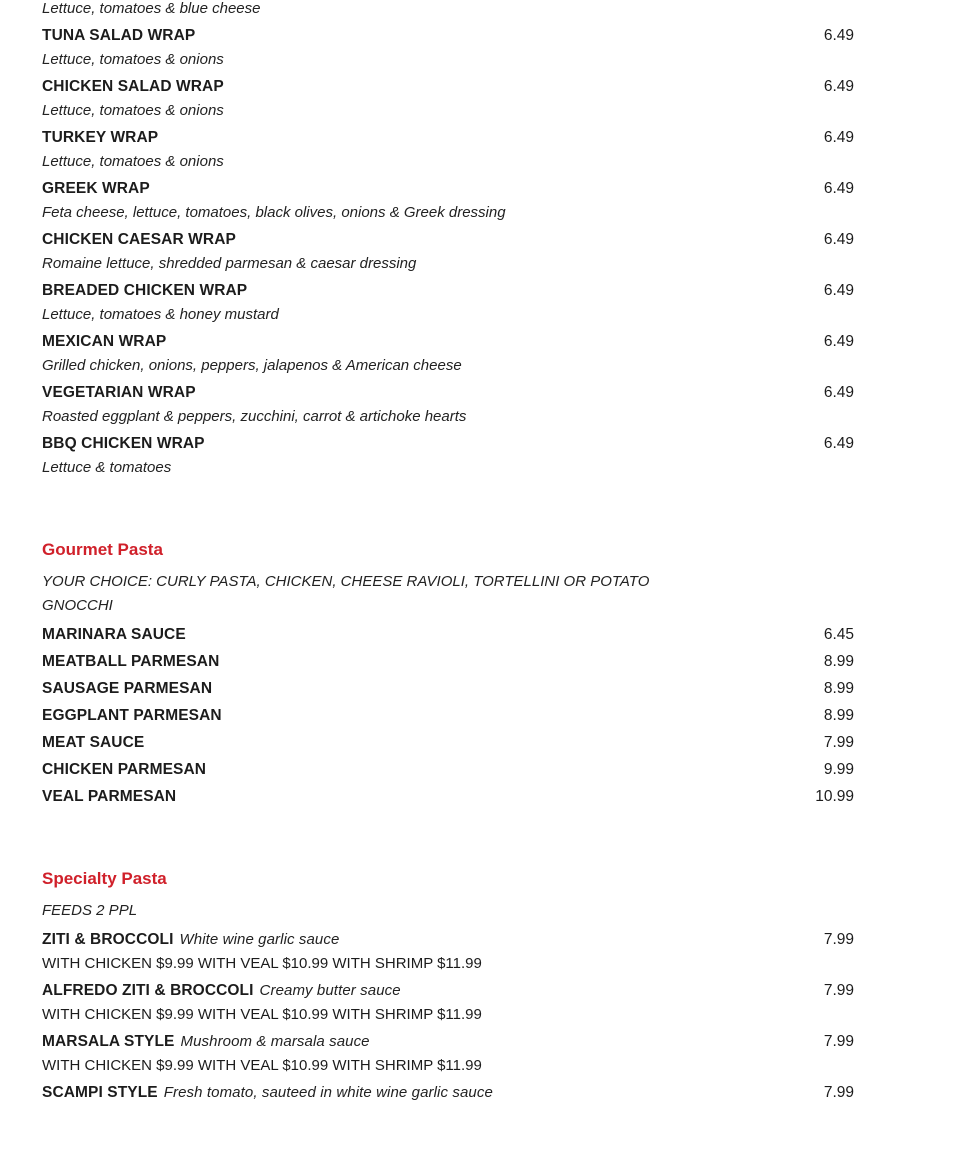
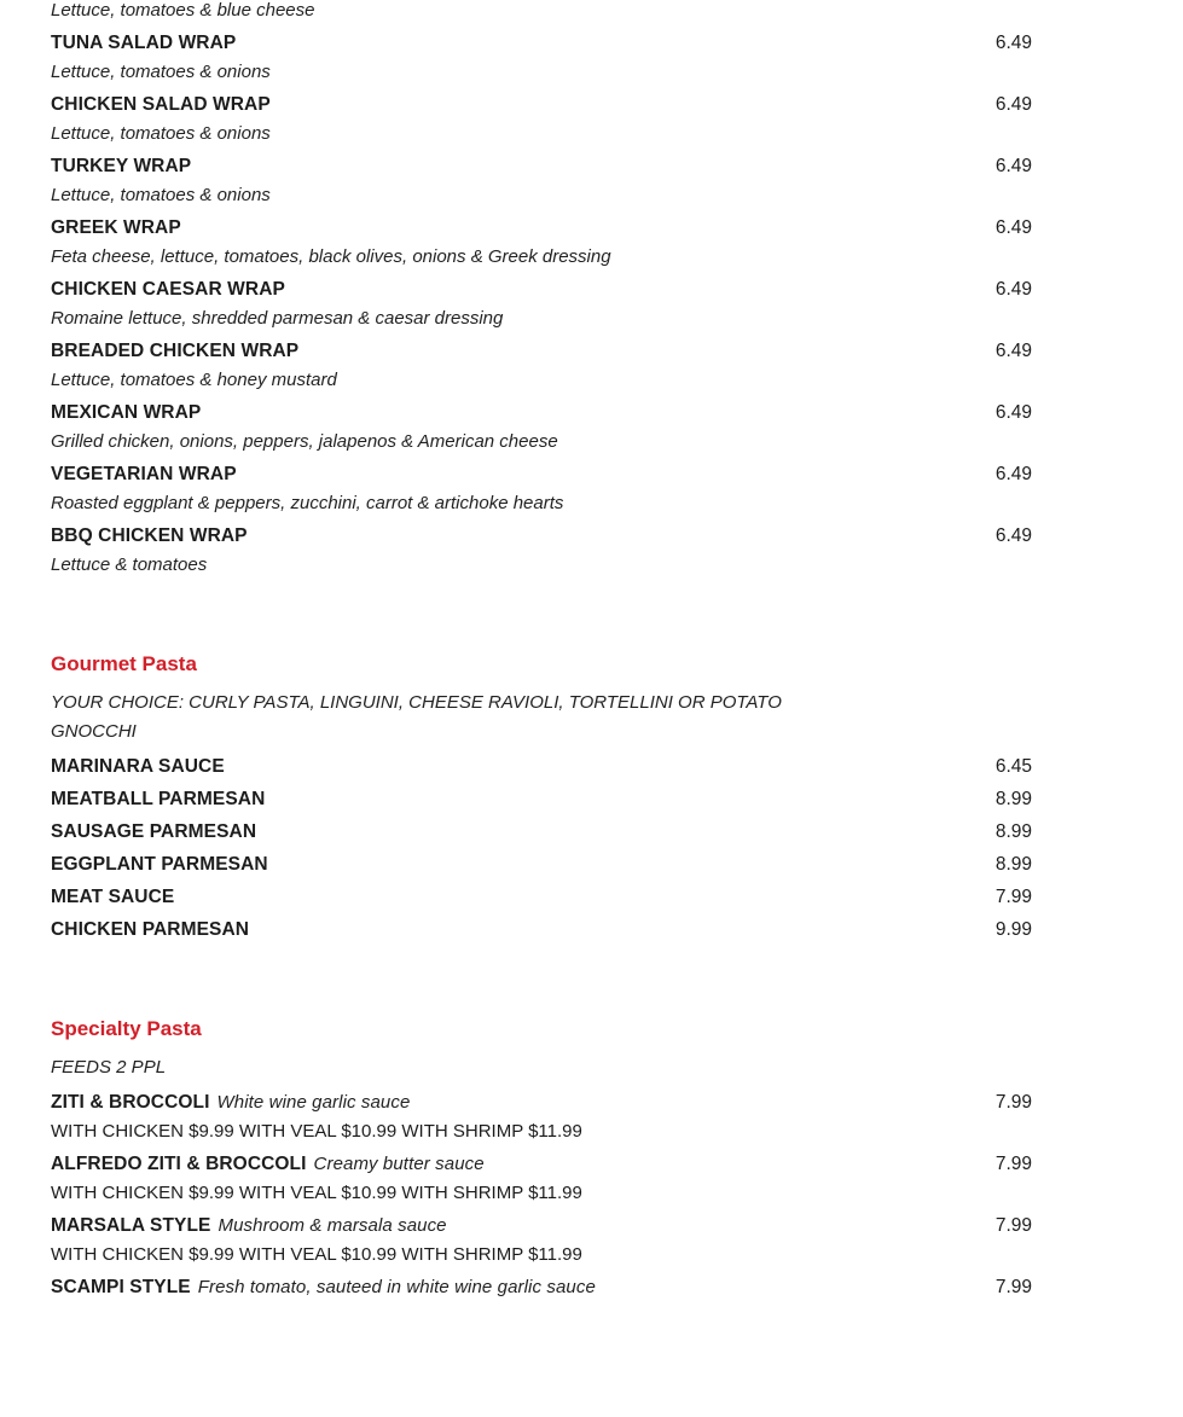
  Lettuce, tomatoes & blue cheese
  TUNA SALAD WRAP
  6.49
  Lettuce, tomatoes & onions
  CHICKEN SALAD WRAP
  6.49
  Lettuce, tomatoes & onions
  TURKEY WRAP
  6.49
  Lettuce, tomatoes & onions
  GREEK WRAP
  6.49
  Feta cheese, lettuce, tomatoes, black olives, onions & Greek dressing
  CHICKEN CAESAR WRAP
  6.49
  Romaine lettuce, shredded parmesan & caesar dressing
  BREADED CHICKEN WRAP
  6.49
  Lettuce, tomatoes & honey mustard
  MEXICAN WRAP
  6.49
  Grilled chicken, onions, peppers, jalapenos & American cheese
  VEGETARIAN WRAP
  6.49
  Roasted eggplant & peppers, zucchini, carrot & artichoke hearts
  BBQ CHICKEN WRAP
  6.49
  Lettuce & tomatoes
  Gourmet Pasta
- YOUR CHOICE: CURLY PASTA, CHICKEN, CHEESE RAVIOLI, TORTELLINI OR POTATO GNOCCHI
+ YOUR CHOICE: CURLY PASTA, LINGUINI, CHEESE RAVIOLI, TORTELLINI OR POTATO GNOCCHI
  MARINARA SAUCE
  6.45
  MEATBALL PARMESAN
  8.99
  SAUSAGE PARMESAN
  8.99
  EGGPLANT PARMESAN
  8.99
  MEAT SAUCE
  7.99
  CHICKEN PARMESAN
  9.99
- VEAL PARMESAN
- 10.99
  Specialty Pasta
  FEEDS 2 PPL
  ZITI & BROCCOLI White wine garlic sauce
  7.99
  WITH CHICKEN $9.99 WITH VEAL $10.99 WITH SHRIMP $11.99
  ALFREDO ZITI & BROCCOLI Creamy butter sauce
  7.99
  WITH CHICKEN $9.99 WITH VEAL $10.99 WITH SHRIMP $11.99
  MARSALA STYLE Mushroom & marsala sauce
  7.99
  WITH CHICKEN $9.99 WITH VEAL $10.99 WITH SHRIMP $11.99
  SCAMPI STYLE Fresh tomato, sauteed in white wine garlic sauce
  7.99
